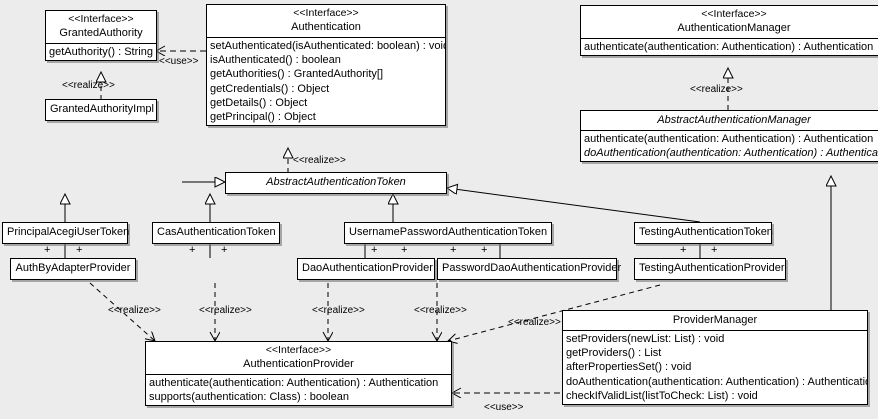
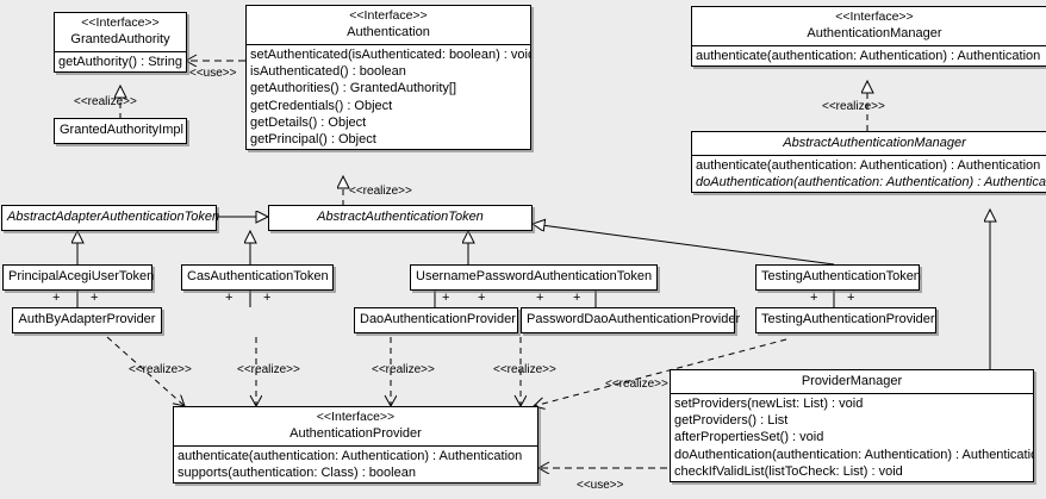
  <<Interface>>
  GrantedAuthority
  getAuthority() : String
  GrantedAuthorityImpl
  <<Interface>>
  Authentication
  setAuthenticated(isAuthenticated: boolean) : voi
  isAuthenticated() : boolean
  getAuthorities() : GrantedAuthority[]
  getCredentials() : Object
  getDetails() : Object
  getPrincipal() : Object
  <<Interface>>
  AuthenticationManager
  authenticate(authentication: Authentication) : Authentication
  AbstractAuthenticationManager
  authenticate(authentication: Authentication) : Authentication
  doAuthentication(authentication: Authentication) : Authentica
+ AbstractAdapterAuthenticationToken
  AbstractAuthenticationToken
  PrincipalAcegiUserToken
  CasAuthenticationToken
  UsernamePasswordAuthenticationToken
  TestingAuthenticationToken
  AuthByAdapterProvider
  DaoAuthenticationProvider
  PasswordDaoAuthenticationProvider
  TestingAuthenticationProvider
  <<Interface>>
  AuthenticationProvider
  authenticate(authentication: Authentication) : Authentication
  supports(authentication: Class) : boolean
  ProviderManager
  setProviders(newList: List) : void
  getProviders() : List
  afterPropertiesSet() : void
  doAuthentication(authentication: Authentication) : Authenticati
  checkIfValidList(listToCheck: List) : void
  <<use>>
  <<realize>>
  <<realize>>
  <<realize>>
  <<realize>>
  <<realize>>
  <<realize>>
  <<realize>>
  <<realize>>
  <<use>>
  +
  +
  +
  +
  +
  +
  +
  +
  +
  +
